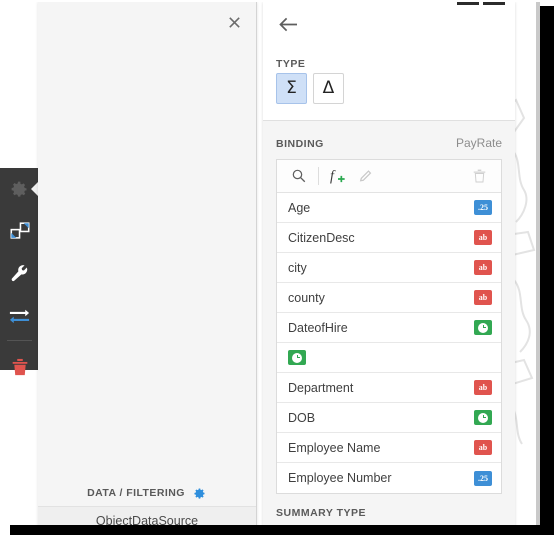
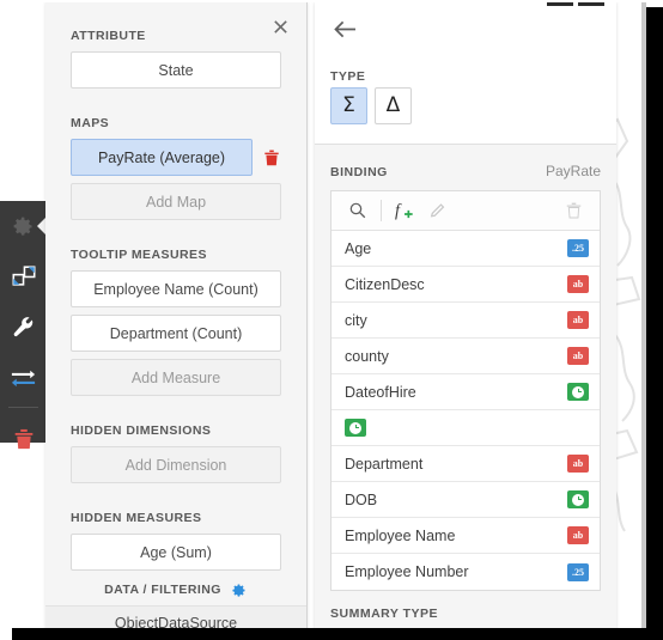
+ ATTRIBUTE
+ State
+ MAPS
+ PayRate (Average)
+ Add Map
+ TOOLTIP MEASURES
+ Employee Name (Count)
+ Department (Count)
+ Add Measure
+ HIDDEN DIMENSIONS
+ Add Dimension
+ HIDDEN MEASURES
+ Age (Sum)
  DATA / FILTERING
  ObjectDataSource
  TYPE
  Σ
  Δ
  BINDING
  PayRate
  f
  Age
  .25
  CitizenDesc
  ab
  city
  ab
  county
  ab
  DateofHire
  Department
  ab
  DOB
  Employee Name
  ab
  Employee Number
  .25
  SUMMARY TYPE
